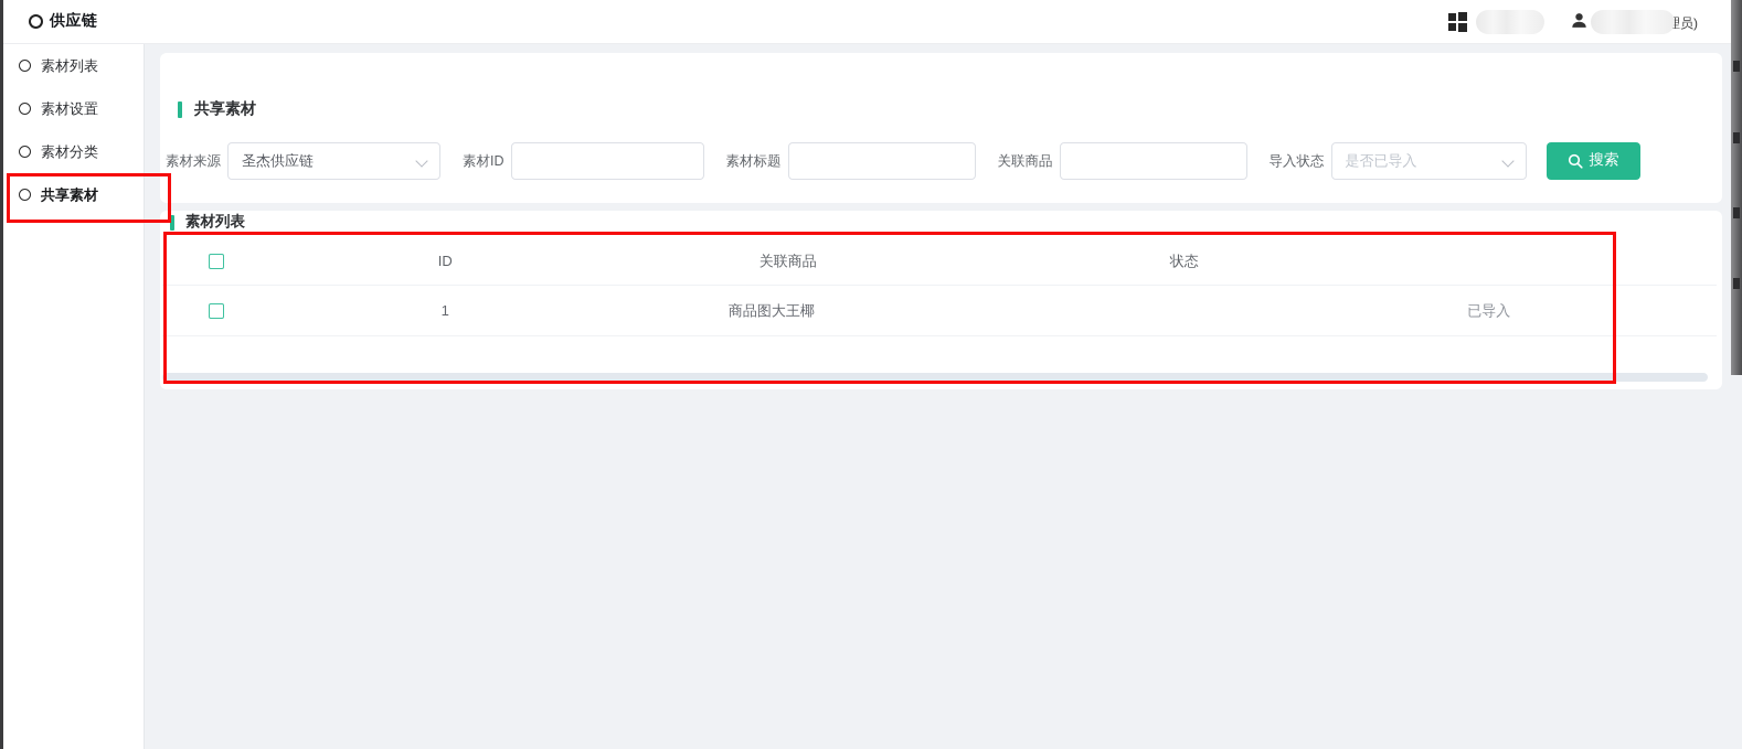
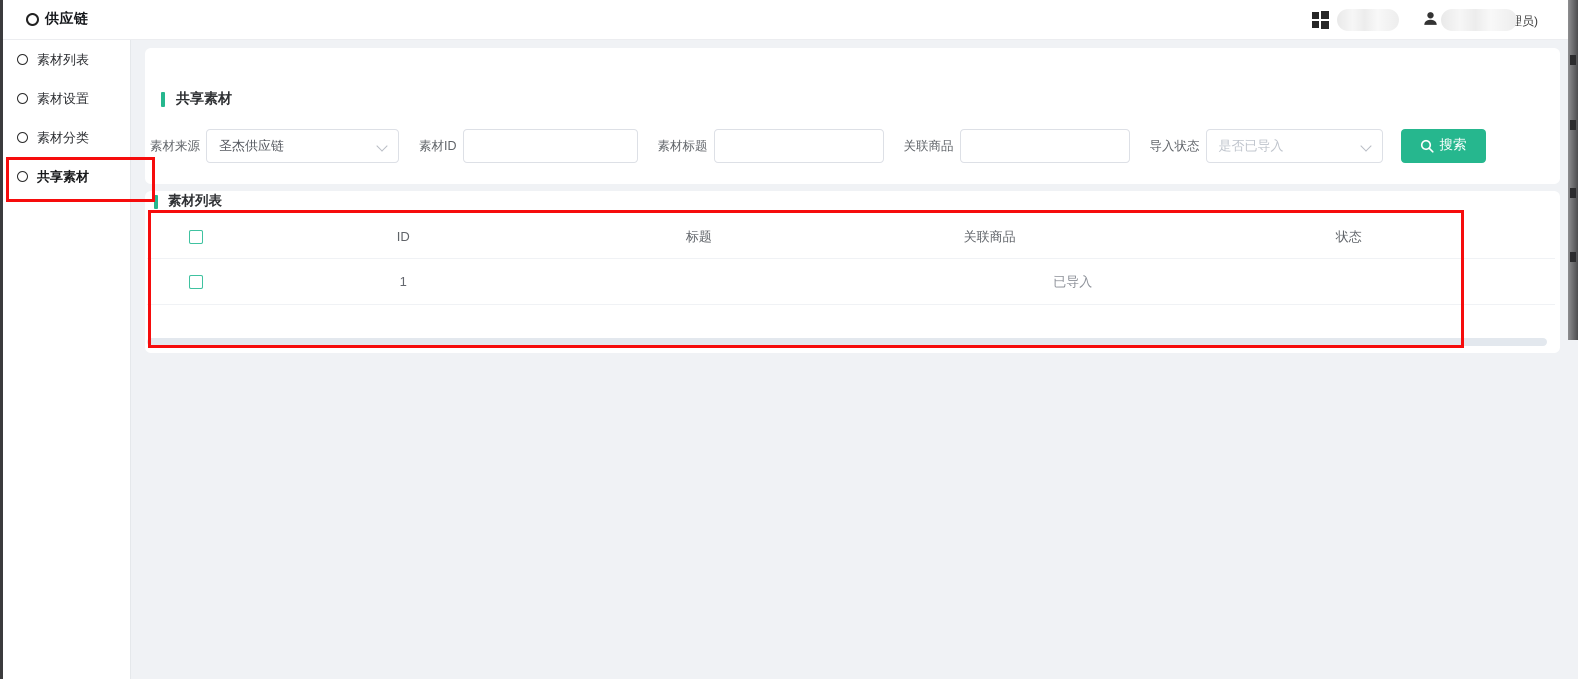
  供应链
  素材列表
  素材设置
  素材分类
  共享素材
  共享素材
  素材来源
  圣杰供应链
  素材ID
  素材标题
  关联商品
  导入状态
  是否已导入
  搜索
  素材列表
  ID
+ 标题
  关联商品
  状态
  1
- 商品图大王椰
  已导入
